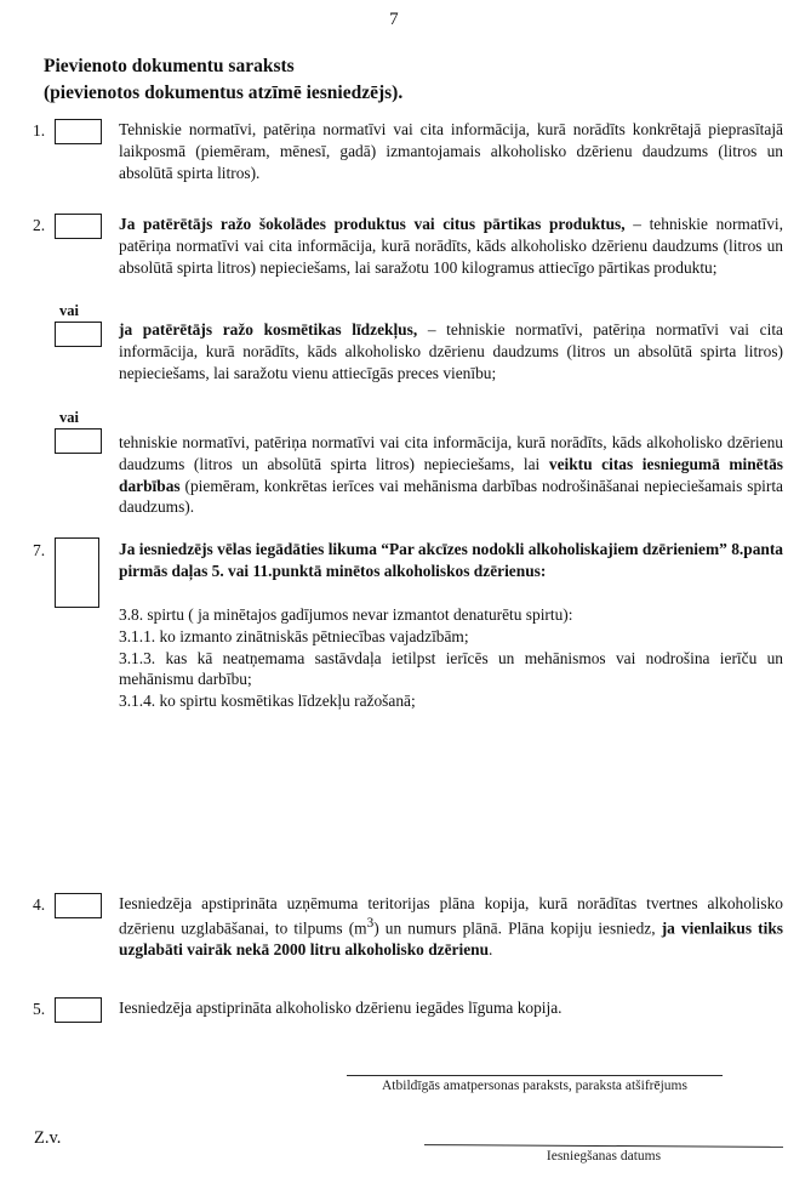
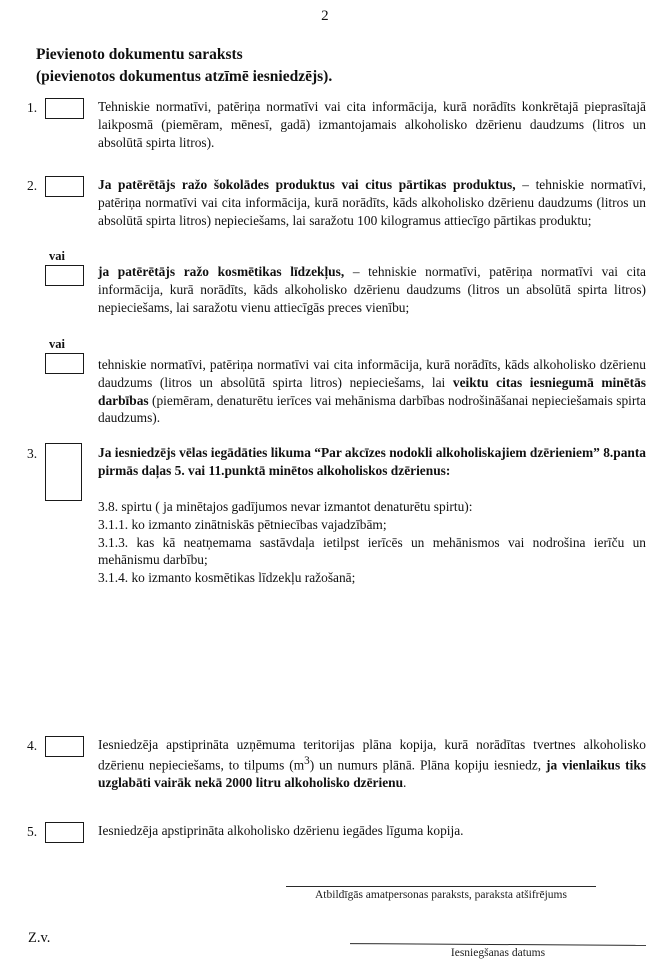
- 7
+ 2
  Pievienoto dokumentu saraksts
  (pievienotos dokumentus atzīmē iesniedzējs).
  1.
  Tehniskie normatīvi, patēriņa normatīvi vai cita informācija, kurā norādīts konkrētajā pieprasītajā laikposmā (piemēram, mēnesī, gadā) izmantojamais alkoholisko dzērienu daudzums (litros un absolūtā spirta litros).
  2.
  Ja patērētājs ražo šokolādes produktus vai citus pārtikas produktus, – tehniskie normatīvi, patēriņa normatīvi vai cita informācija, kurā norādīts, kāds alkoholisko dzērienu daudzums (litros un absolūtā spirta litros) nepieciešams, lai saražotu 100 kilogramus attiecīgo pārtikas produktu;
  vai
  ja patērētājs ražo kosmētikas līdzekļus, – tehniskie normatīvi, patēriņa normatīvi vai cita informācija, kurā norādīts, kāds alkoholisko dzērienu daudzums (litros un absolūtā spirta litros) nepieciešams, lai saražotu vienu attiecīgās preces vienību;
  vai
- tehniskie normatīvi, patēriņa normatīvi vai cita informācija, kurā norādīts, kāds alkoholisko dzērienu daudzums (litros un absolūtā spirta litros) nepieciešams, lai veiktu citas iesniegumā minētās darbības (piemēram, konkrētas ierīces vai mehānisma darbības nodrošināšanai nepieciešamais spirta daudzums).
+ tehniskie normatīvi, patēriņa normatīvi vai cita informācija, kurā norādīts, kāds alkoholisko dzērienu daudzums (litros un absolūtā spirta litros) nepieciešams, lai veiktu citas iesniegumā minētās darbības (piemēram, denaturētu ierīces vai mehānisma darbības nodrošināšanai nepieciešamais spirta daudzums).
- 7.
+ 3.
  Ja iesniedzējs vēlas iegādāties likuma “Par akcīzes nodokli alkoholiskajiem dzērieniem” 8.panta pirmās daļas 5. vai 11.punktā minētos alkoholiskos dzērienus:
  3.8. spirtu ( ja minētajos gadījumos nevar izmantot denaturētu spirtu):
  3.1.1. ko izmanto zinātniskās pētniecības vajadzībām;
  3.1.3. kas kā neatņemama sastāvdaļa ietilpst ierīcēs un mehānismos vai nodrošina ierīču un mehānismu darbību;
- 3.1.4. ko spirtu kosmētikas līdzekļu ražošanā;
+ 3.1.4. ko izmanto kosmētikas līdzekļu ražošanā;
  4.
- Iesniedzēja apstiprināta uzņēmuma teritorijas plāna kopija, kurā norādītas tvertnes alkoholisko dzērienu uzglabāšanai, to tilpums (m3) un numurs plānā. Plāna kopiju iesniedz, ja vienlaikus tiks uzglabāti vairāk nekā 2000 litru alkoholisko dzērienu.
+ Iesniedzēja apstiprināta uzņēmuma teritorijas plāna kopija, kurā norādītas tvertnes alkoholisko dzērienu nepieciešams, to tilpums (m3) un numurs plānā. Plāna kopiju iesniedz, ja vienlaikus tiks uzglabāti vairāk nekā 2000 litru alkoholisko dzērienu.
  5.
  Iesniedzēja apstiprināta alkoholisko dzērienu iegādes līguma kopija.
  Atbildīgās amatpersonas paraksts, paraksta atšifrējums
  Z.v.
  Iesniegšanas datums
